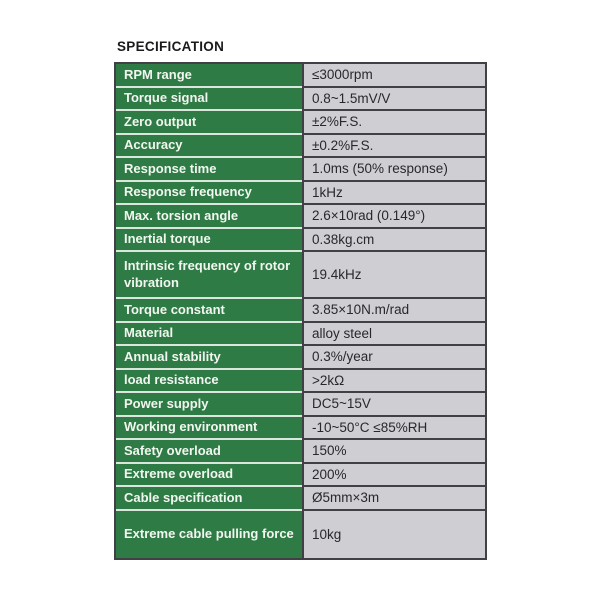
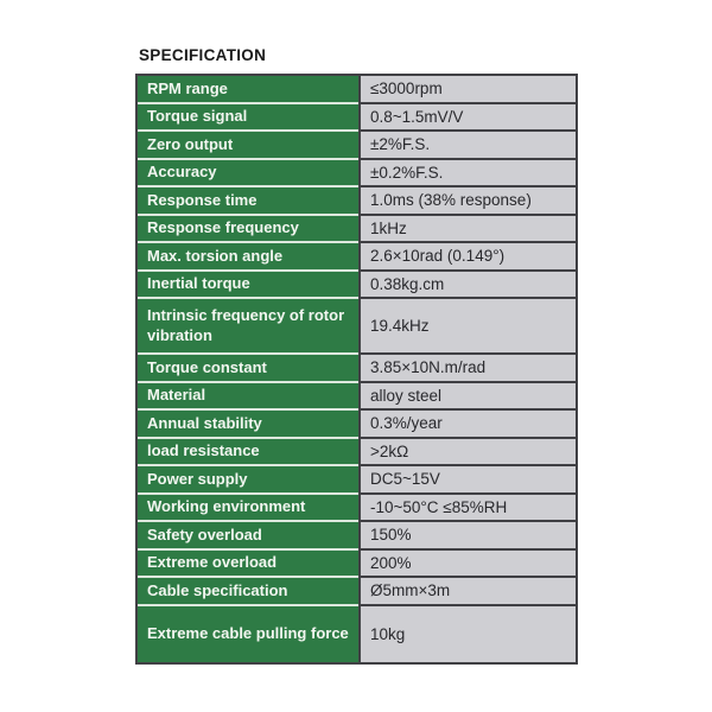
  SPECIFICATION
  RPM range
  ≤3000rpm
  Torque signal
  0.8~1.5mV/V
  Zero output
  ±2%F.S.
  Accuracy
  ±0.2%F.S.
  Response time
- 1.0ms (50% response)
+ 1.0ms (38% response)
  Response frequency
  1kHz
  Max. torsion angle
  2.6×10rad (0.149°)
  Inertial torque
  0.38kg.cm
  Intrinsic frequency of rotor vibration
  19.4kHz
  Torque constant
  3.85×10N.m/rad
  Material
  alloy steel
  Annual stability
  0.3%/year
  load resistance
  >2kΩ
  Power supply
  DC5~15V
  Working environment
  -10~50°C ≤85%RH
  Safety overload
  150%
  Extreme overload
  200%
  Cable specification
  Ø5mm×3m
  Extreme cable pulling force
  10kg
